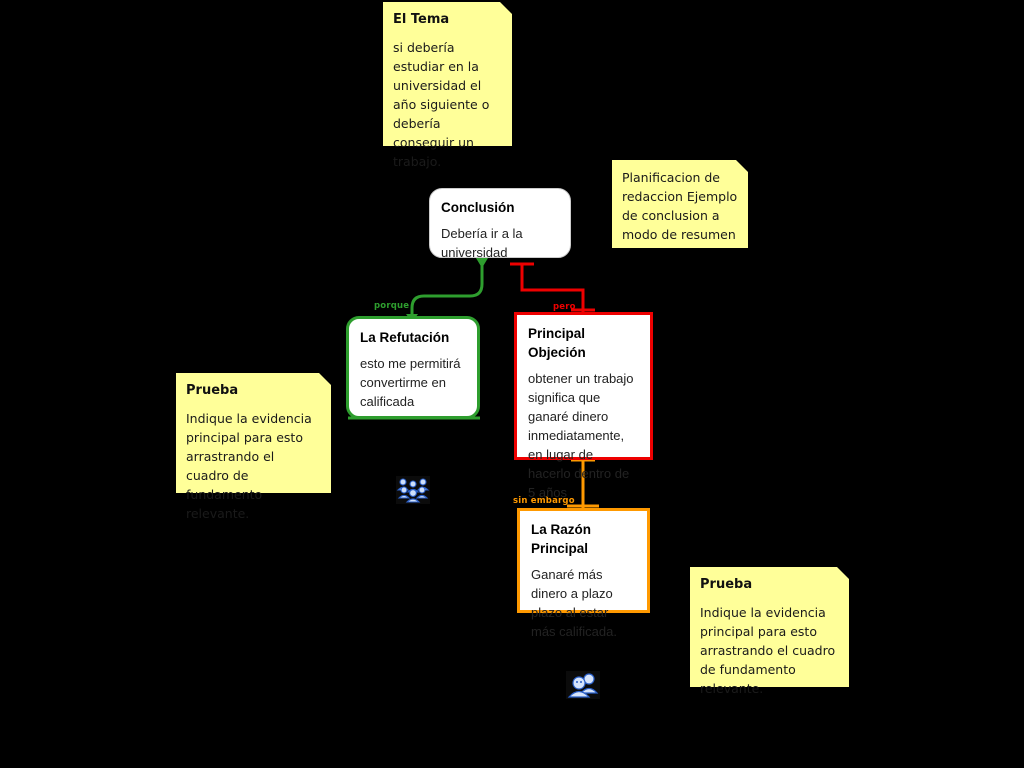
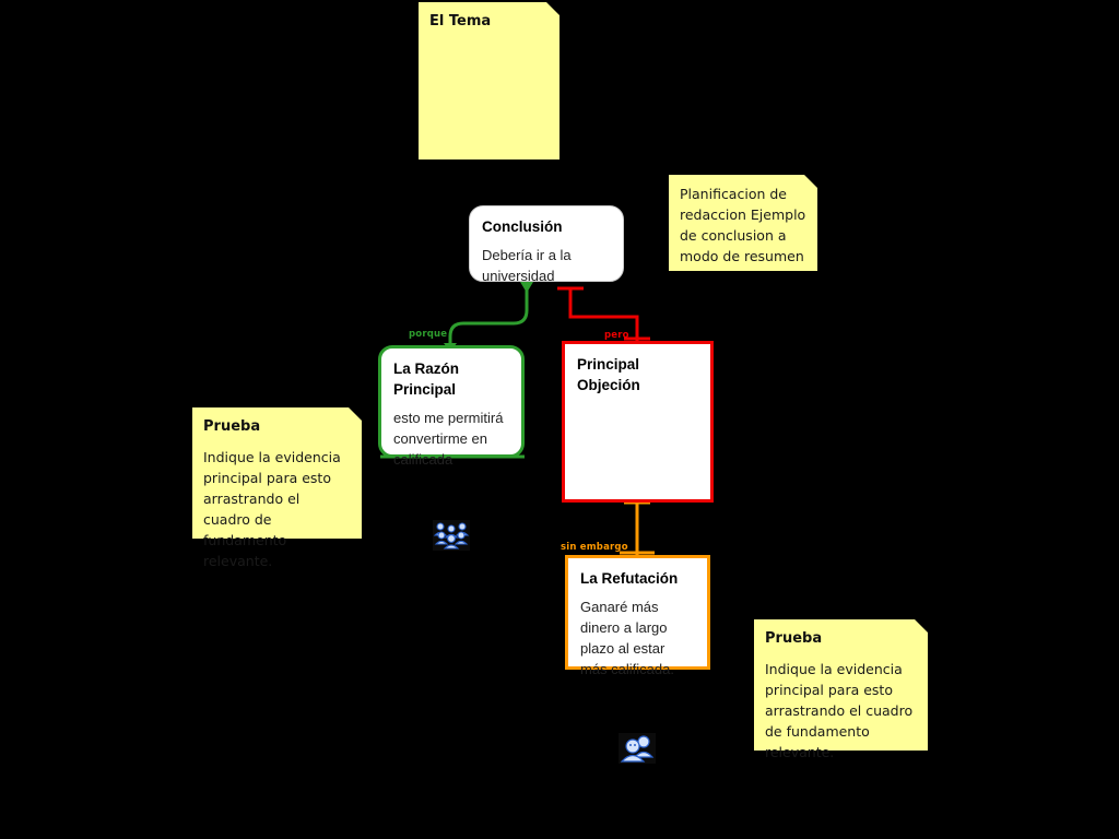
  porque
  pero
  sin embargo
  El Tema
- si debería estudiar en la universidad el año siguiente o debería conseguir un trabajo.
  Planificacion de redaccion Ejemplo de conclusion a modo de resumen
  Prueba
  Indique la evidencia principal para esto arrastrando el cuadro de fundamento relevante.
  Prueba
  Indique la evidencia principal para esto arrastrando el cuadro de fundamento relevante.
  Conclusión
  Debería ir a la universidad
- La Refutación
+ La Razón Principal
  esto me permitirá convertirme en calificada
  Principal Objeción
- obtener un trabajo significa que ganaré dinero inmediatamente, en lugar de hacerlo dentro de 5 años
- La Razón Principal
+ La Refutación
- Ganaré más dinero a plazo plazo al estar más calificada.
+ Ganaré más dinero a largo plazo al estar más calificada.
